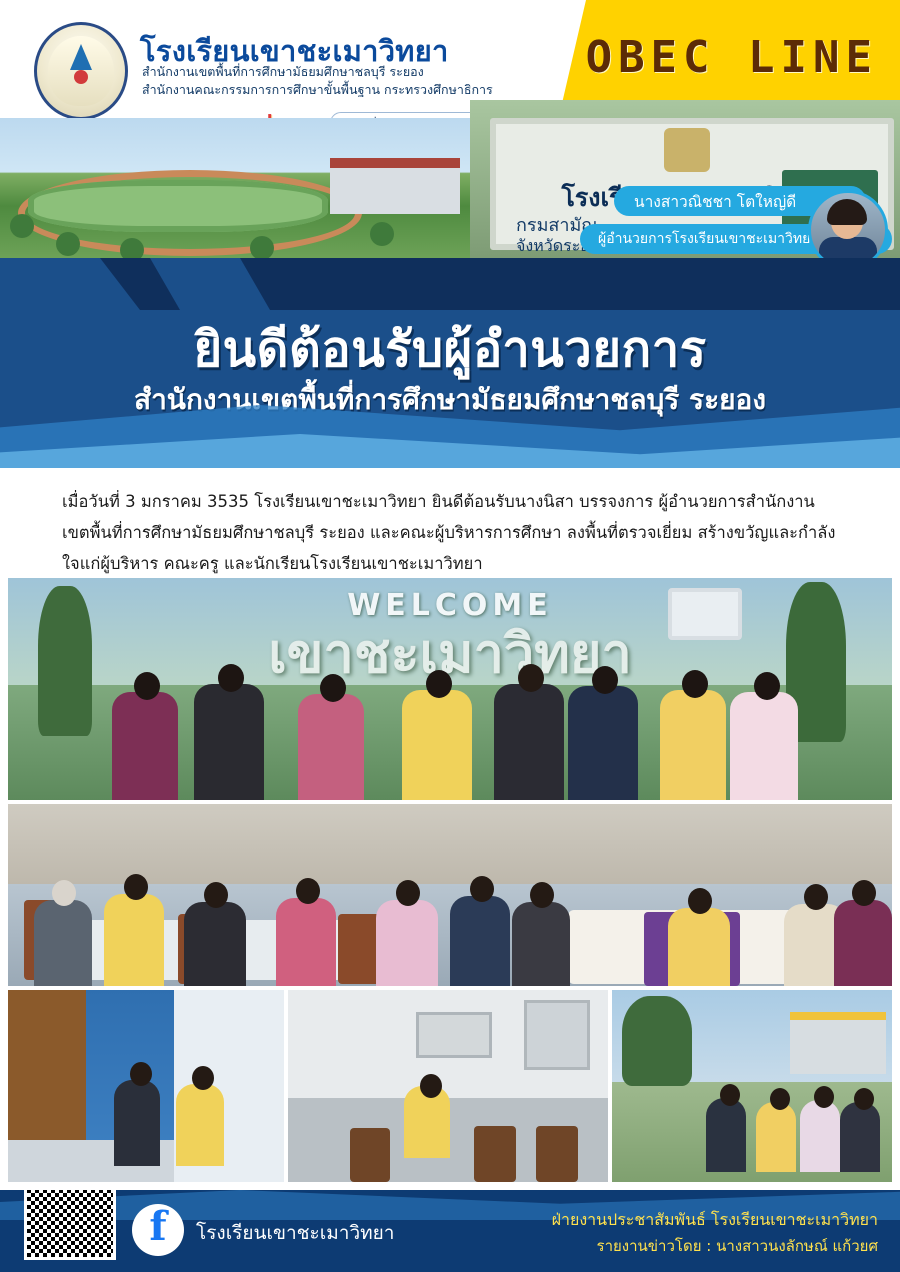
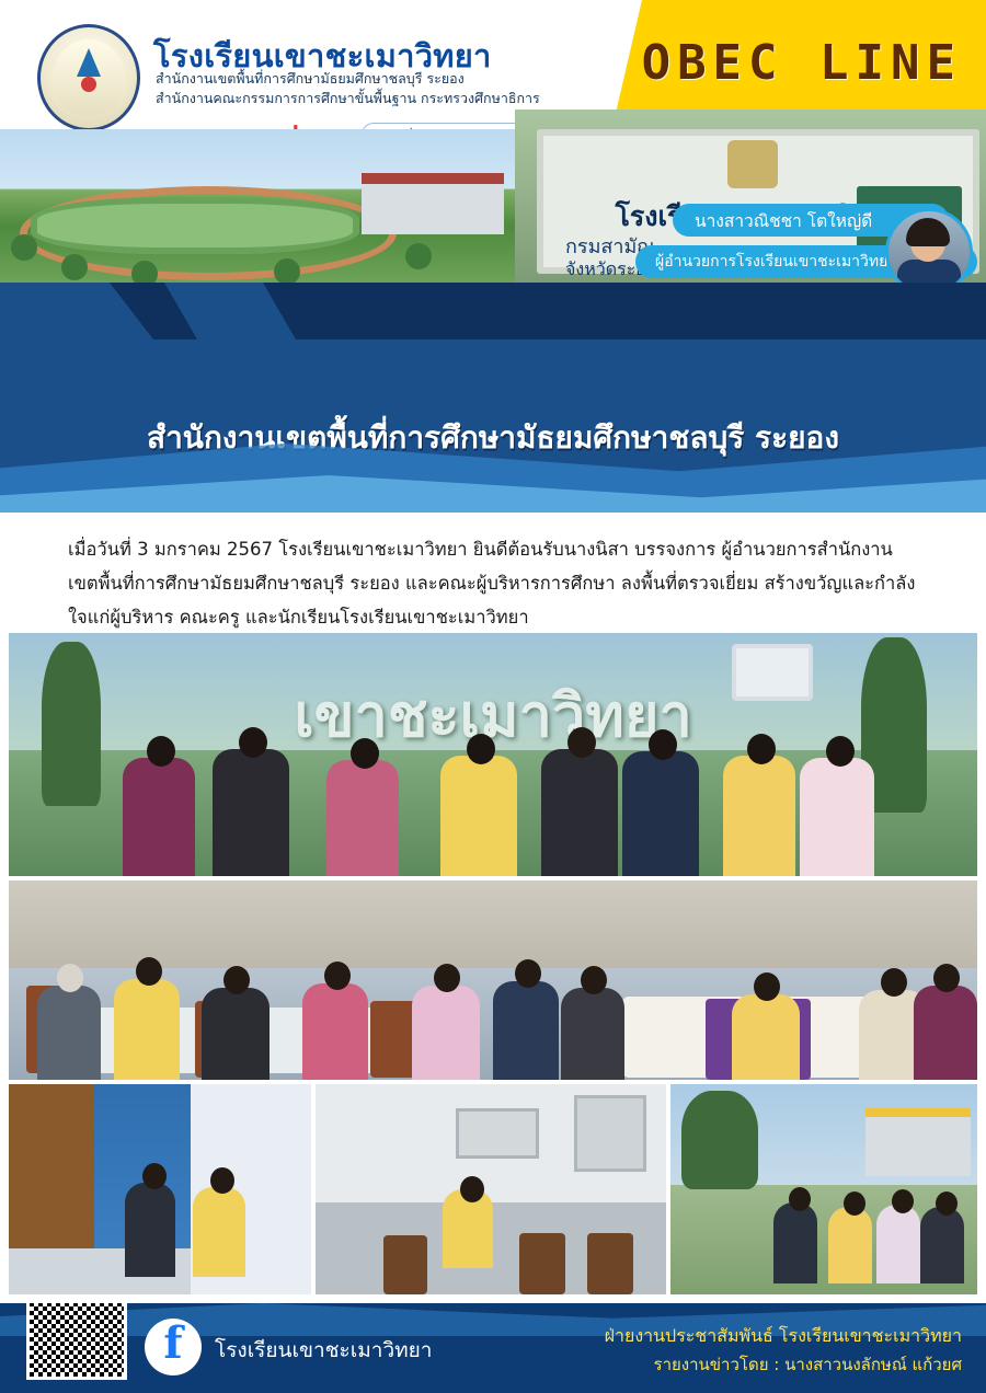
  OBEC LINE
  โรงเรียนเขาชะเมาวิทยา
  สำนักงานเขตพื้นที่การศึกษามัธยมศึกษาชลบุรี ระยอง
  สำนักงานคณะกรรมการการศึกษาขั้นพื้นฐาน กระทรวงศึกษาธิการ
  กรมสามั
  จังหวัดระ
  นางสาวณิชชา โตใหญ่ดี
  ผู้อำนวยการโรงเรียนเขาชะเมาวิทย
- ยินดีต้อนรับผู้อำนวยการ
  สำนักงานเขตพื้นที่การศึกษามัธยมศึกษาชลบุรี ระยอง
- เมื่อวันที่ 3 มกราคม 3535 โรงเรียนเขาชะเมาวิทยา ยินดีต้อนรับนางนิสา บรรจงการ ผู้อำนวยการสำนักงานเขตพื้นที่การศึกษามัธยมศึกษาชลบุรี ระยอง และคณะผู้บริหารการศึกษา ลงพื้นที่ตรวจเยี่ยม สร้างขวัญและกำลังใจแก่ผู้บริหาร คณะครู และนักเรียนโรงเรียนเขาชะเมาวิทยา
+ เมื่อวันที่ 3 มกราคม 2567 โรงเรียนเขาชะเมาวิทยา ยินดีต้อนรับนางนิสา บรรจงการ ผู้อำนวยการสำนักงานเขตพื้นที่การศึกษามัธยมศึกษาชลบุรี ระยอง และคณะผู้บริหารการศึกษา ลงพื้นที่ตรวจเยี่ยม สร้างขวัญและกำลังใจแก่ผู้บริหาร คณะครู และนักเรียนโรงเรียนเขาชะเมาวิทยา
- WELCOME
  เขาชะเมาวิทยา
  f
  โรงเรียนเขาชะเมาวิทยา
  ฝ่ายงานประชาสัมพันธ์ โรงเรียนเขาชะเมาวิทยา
  รายงานข่าวโดย : นางสาวนงลักษณ์ แก้วยศ
